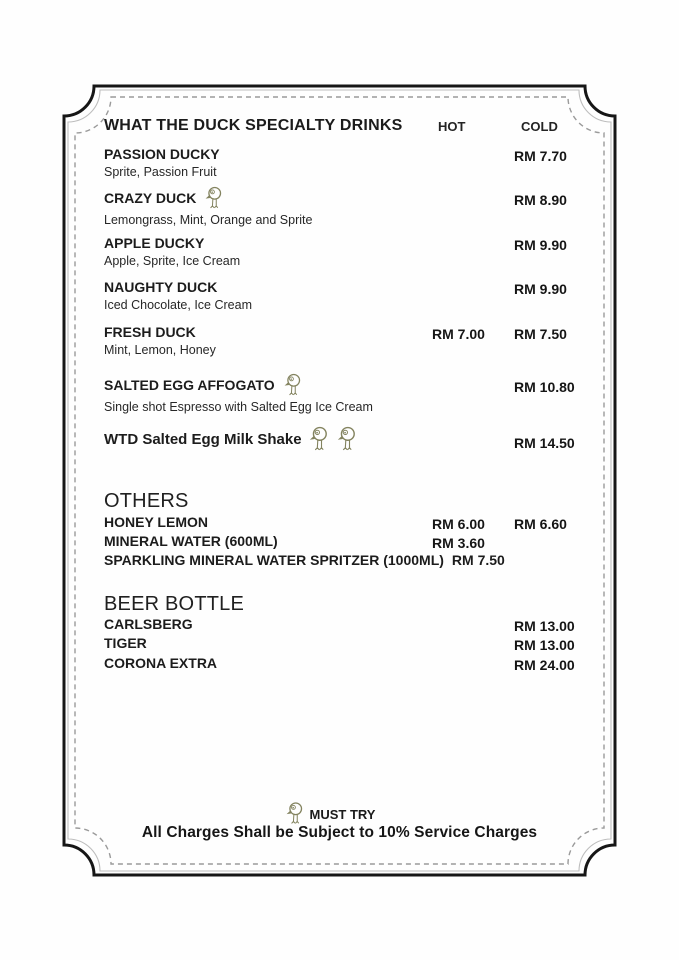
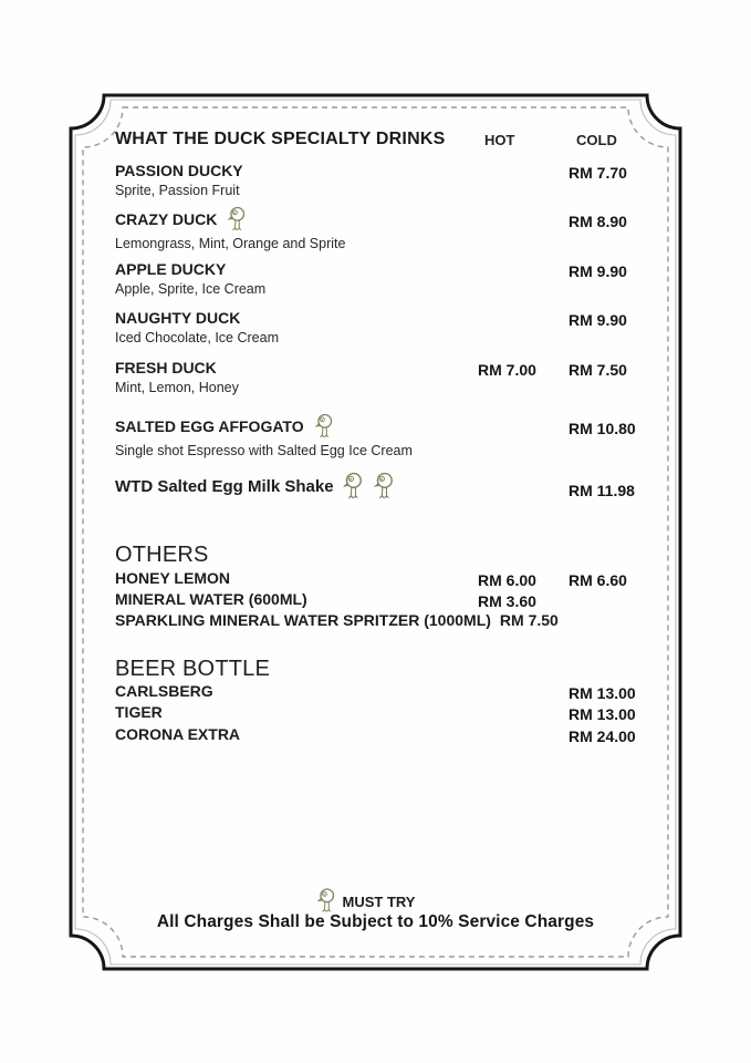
  WHAT THE DUCK SPECIALTY DRINKS
  HOT
  COLD
  PASSION DUCKY
  Sprite, Passion Fruit
  RM 7.70
  CRAZY DUCK
  Lemongrass, Mint, Orange and Sprite
  RM 8.90
  APPLE DUCKY
  Apple, Sprite, Ice Cream
  RM 9.90
  NAUGHTY DUCK
  Iced Chocolate, Ice Cream
  RM 9.90
  FRESH DUCK
  Mint, Lemon, Honey
  RM 7.00
  RM 7.50
  SALTED EGG AFFOGATO
  Single shot Espresso with Salted Egg Ice Cream
  RM 10.80
  WTD Salted Egg Milk Shake
- RM 14.50
+ RM 11.98
  OTHERS
  HONEY LEMON
  RM 6.00
  RM 6.60
  MINERAL WATER (600ML)
  RM 3.60
  SPARKLING MINERAL WATER SPRITZER (1000ML)
  RM 7.50
  BEER BOTTLE
  CARLSBERG
  RM 13.00
  TIGER
  RM 13.00
  CORONA EXTRA
  RM 24.00
  MUST TRY
  All Charges Shall be Subject to 10% Service Charges
